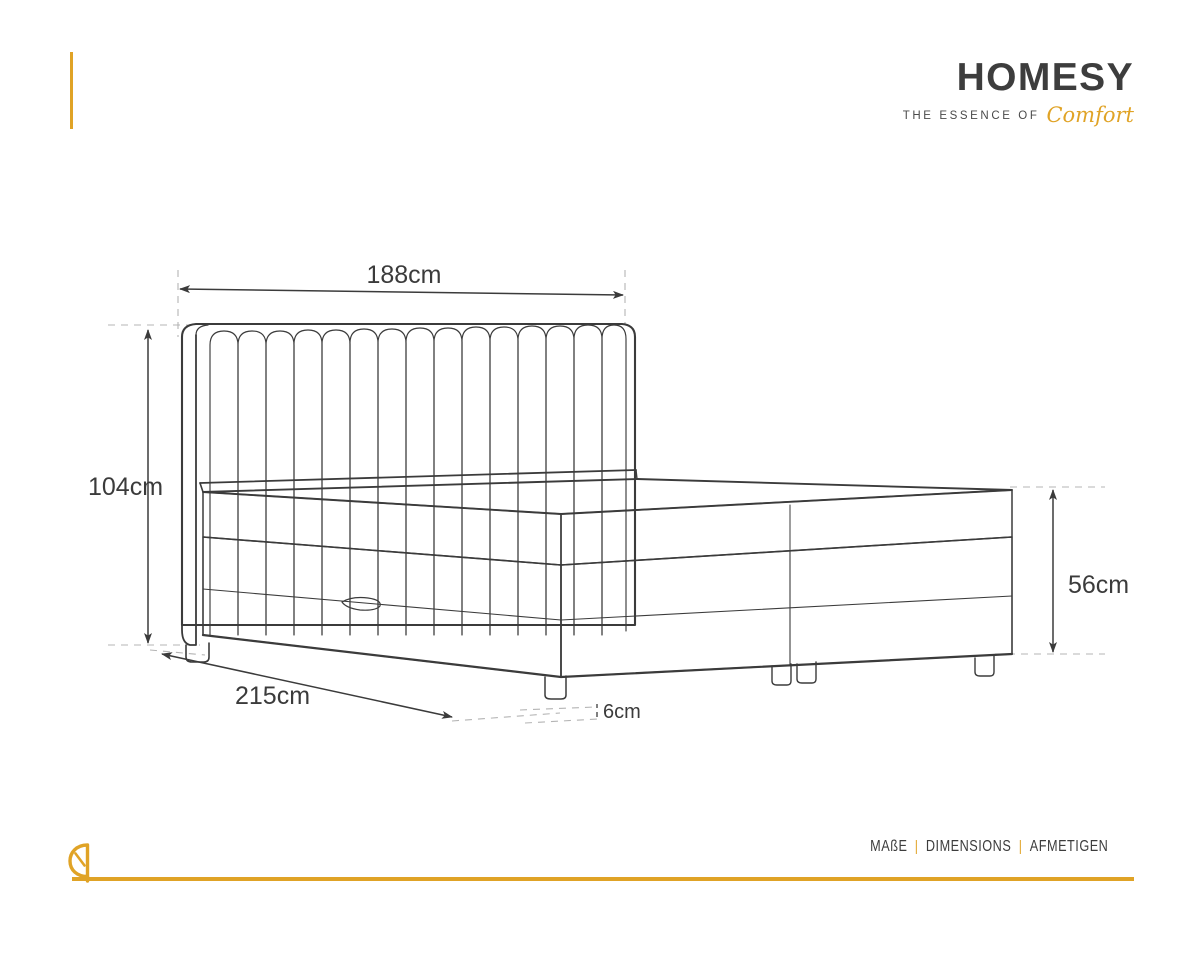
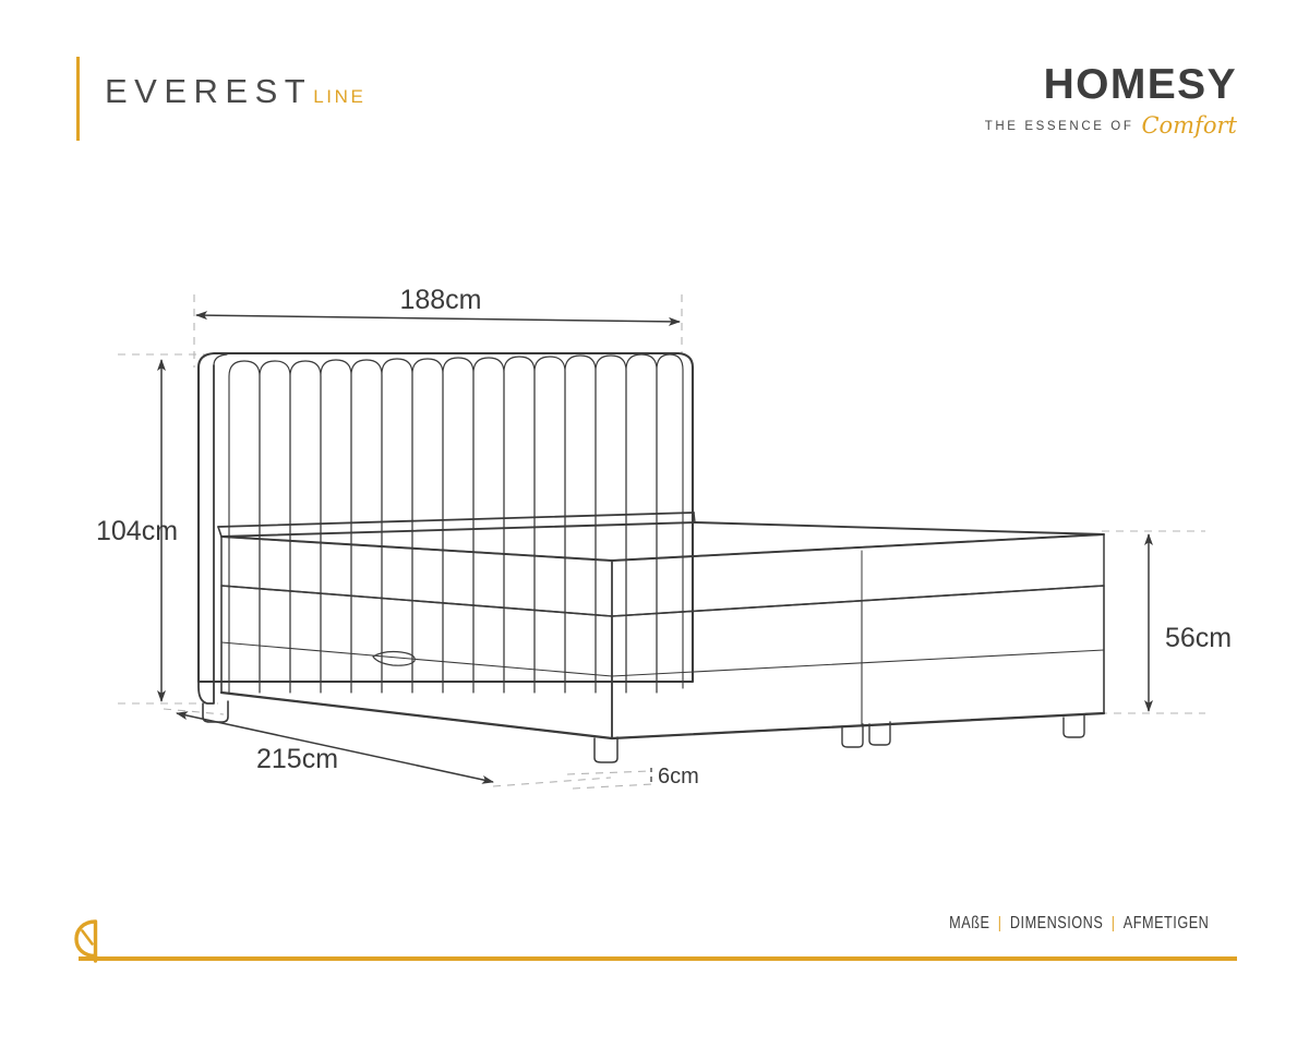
+ EVEREST
+ LINE
  HOMESY
  THE ESSENCE OF
  Comfort
  188cm
  104cm
  56cm
  215cm
  6cm
  MAßE
  |
  DIMENSIONS
  |
  AFMETIGEN
